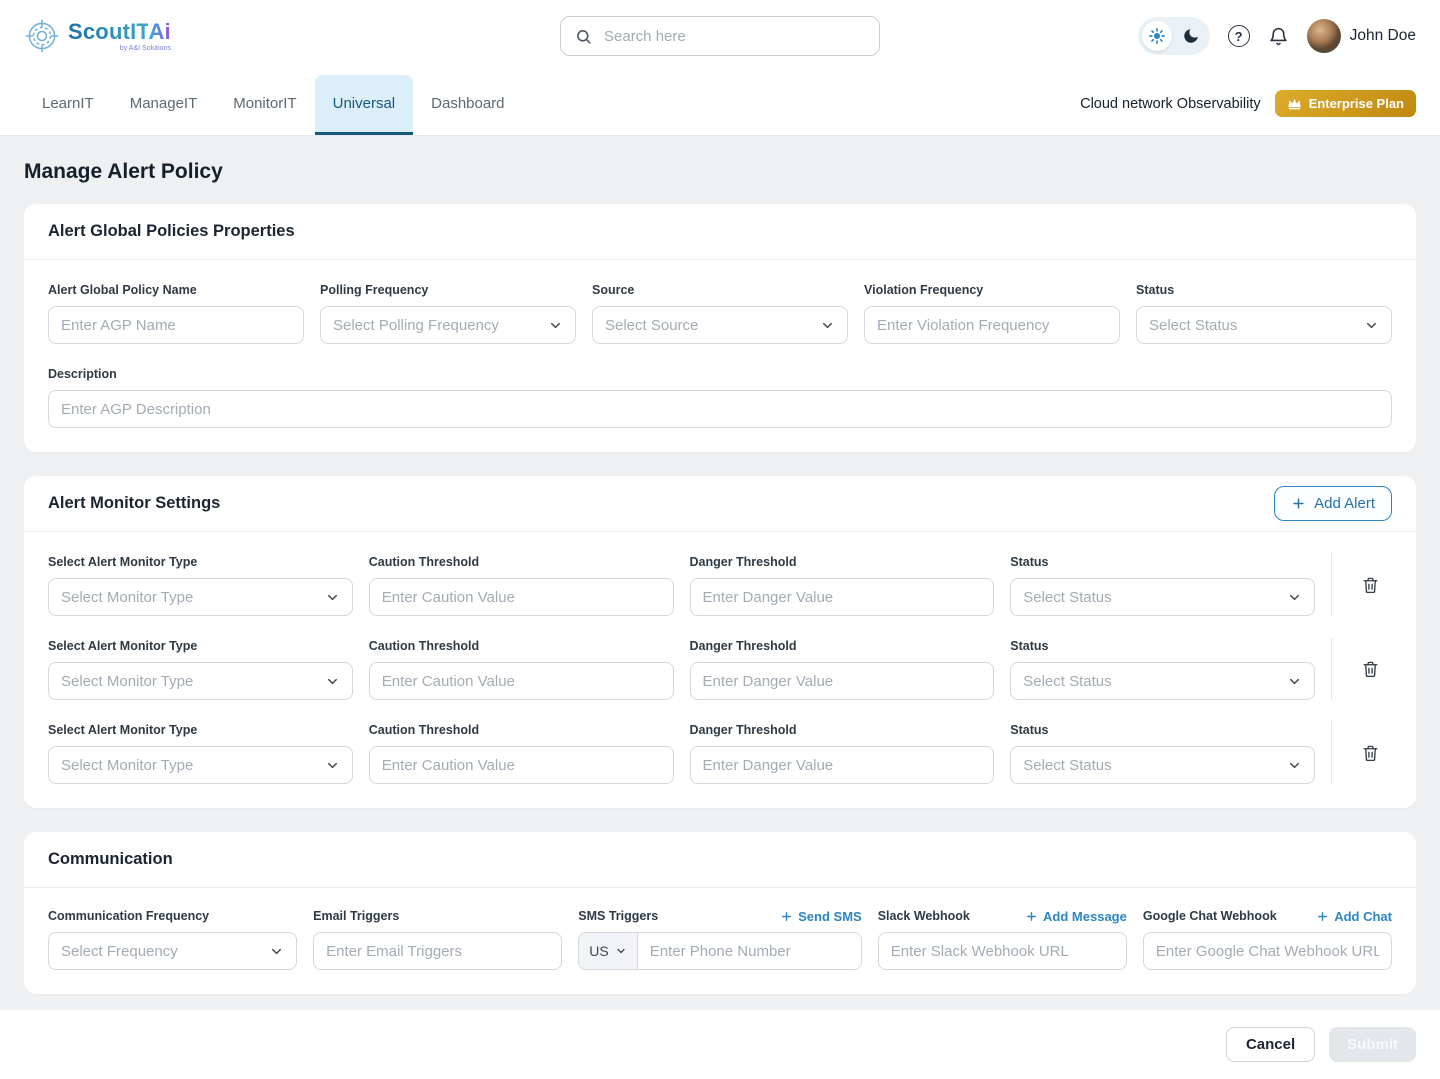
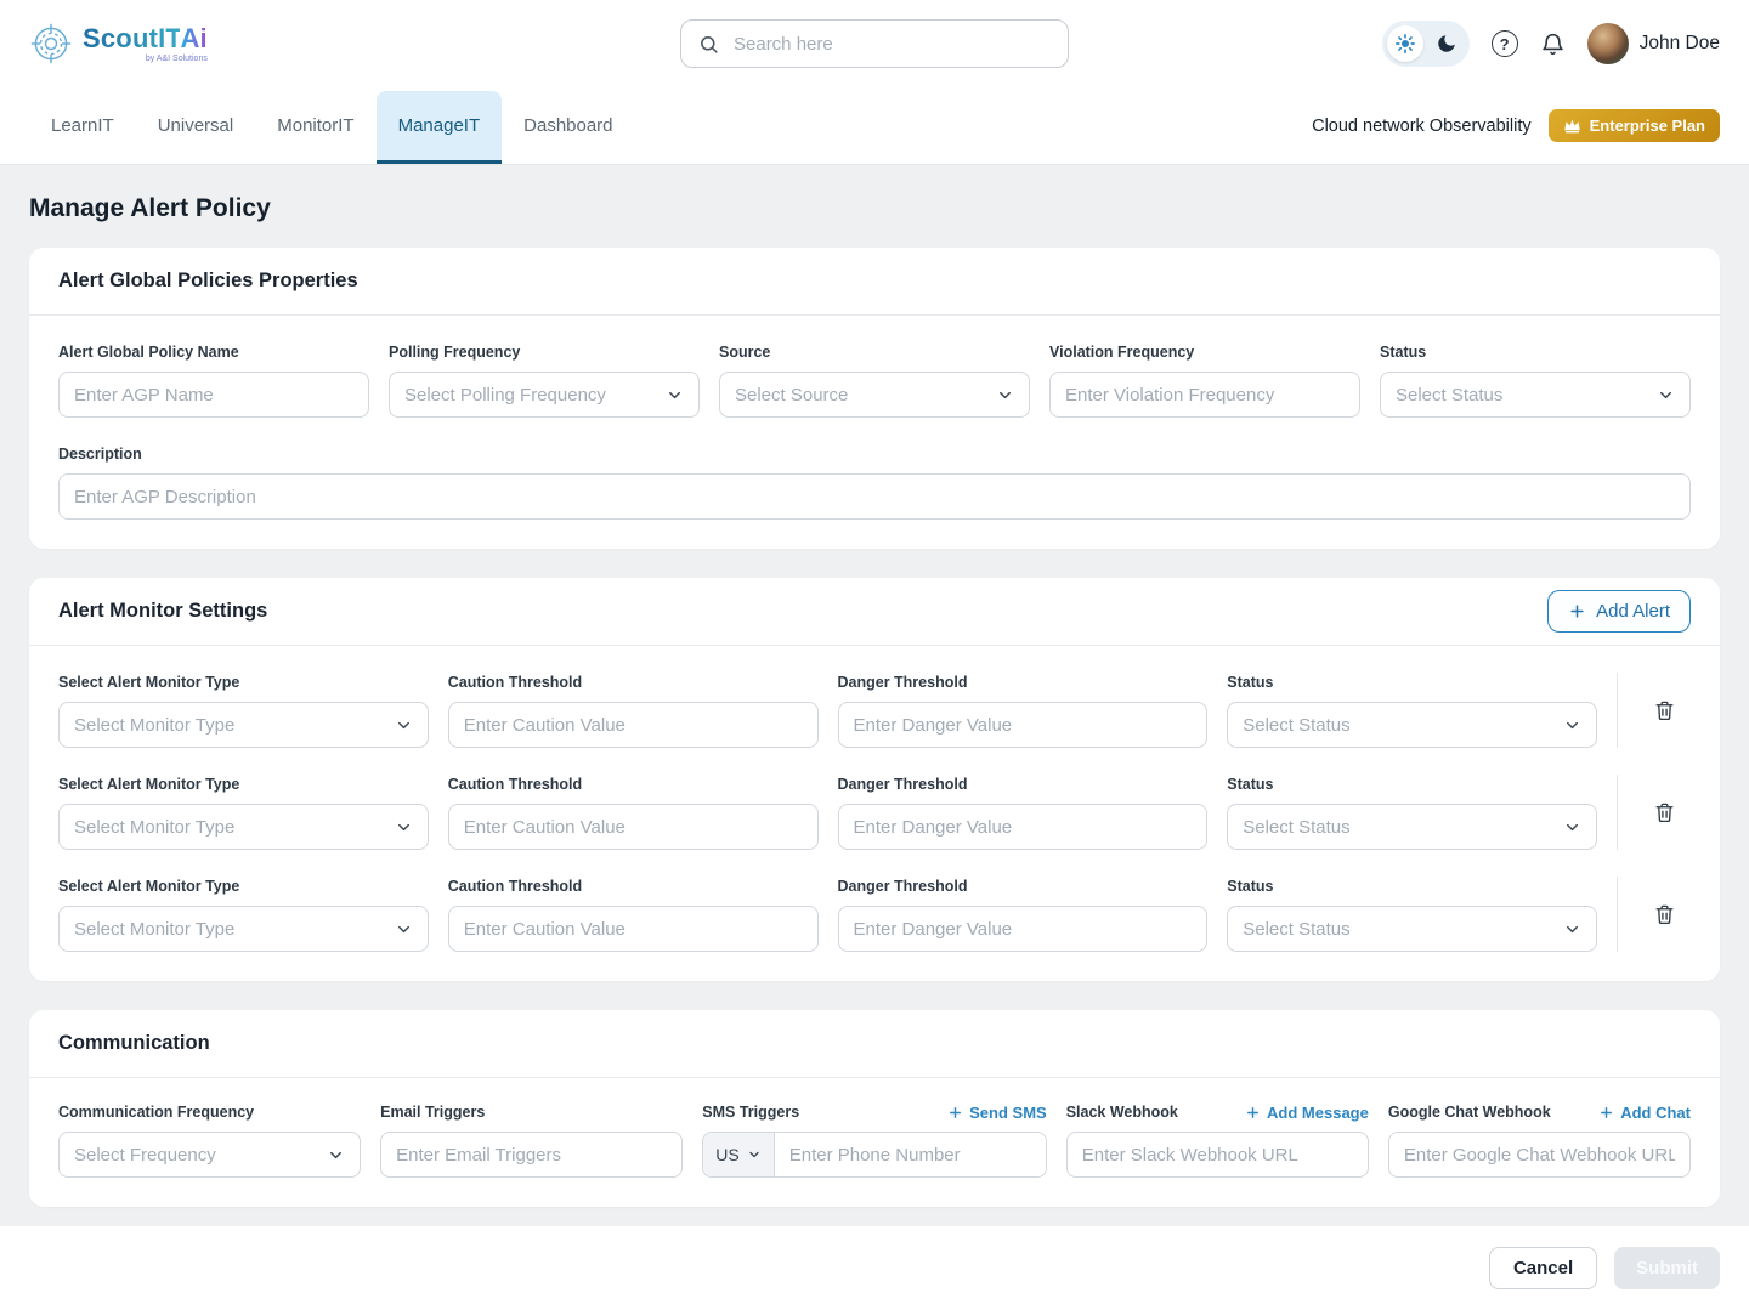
  ScoutITAi
  Search here
  ?
  John Doe
  LearnIT
- ManageIT
+ Universal
  MonitorIT
- Universal
+ ManageIT
  Dashboard
  Cloud network Observability
  Enterprise Plan
  Manage Alert Policy
  Alert Global Policies Properties
  Alert Global Policy Name
  Enter AGP Name
  Polling Frequency
  Select Polling Frequency
  Source
  Select Source
  Violation Frequency
  Enter Violation Frequency
  Status
  Select Status
  Description
  Enter AGP Description
  Alert Monitor Settings
  Add Alert
  Select Alert Monitor Type
  Select Monitor Type
  Caution Threshold
  Enter Caution Value
  Danger Threshold
  Enter Danger Value
  Status
  Select Status
  Select Alert Monitor Type
  Select Monitor Type
  Caution Threshold
  Enter Caution Value
  Danger Threshold
  Enter Danger Value
  Status
  Select Status
  Select Alert Monitor Type
  Select Monitor Type
  Caution Threshold
  Enter Caution Value
  Danger Threshold
  Enter Danger Value
  Status
  Select Status
  Communication
  Communication Frequency
  Select Frequency
  Email Triggers
  Enter Email Triggers
  SMS Triggers
  Send SMS
  US
  Enter Phone Number
  Slack Webhook
  Add Message
  Enter Slack Webhook URL
  Google Chat Webhook
  Add Chat
  Enter Google Chat Webhook URL
  Cancel
